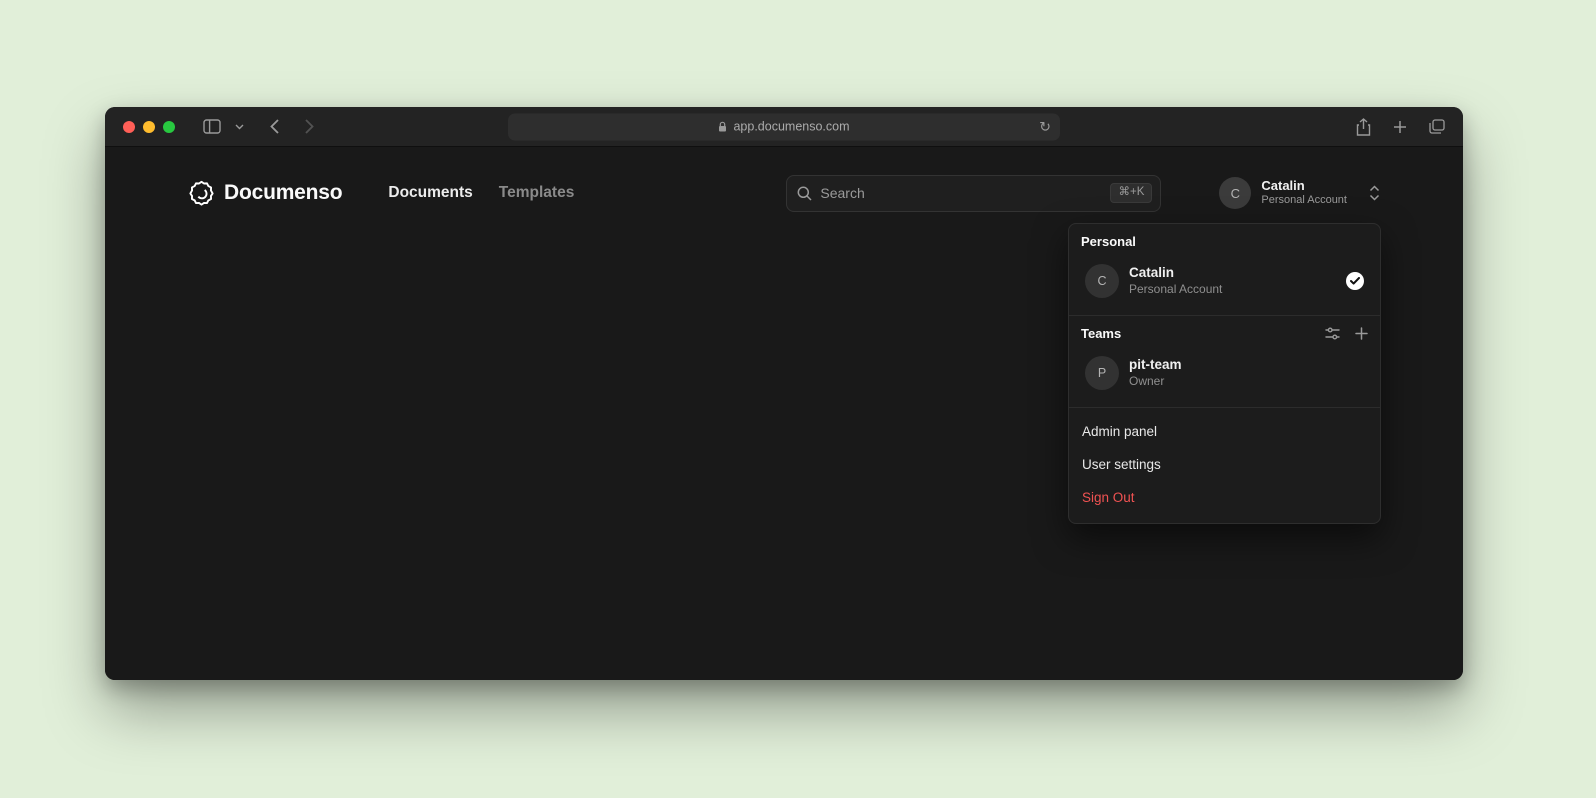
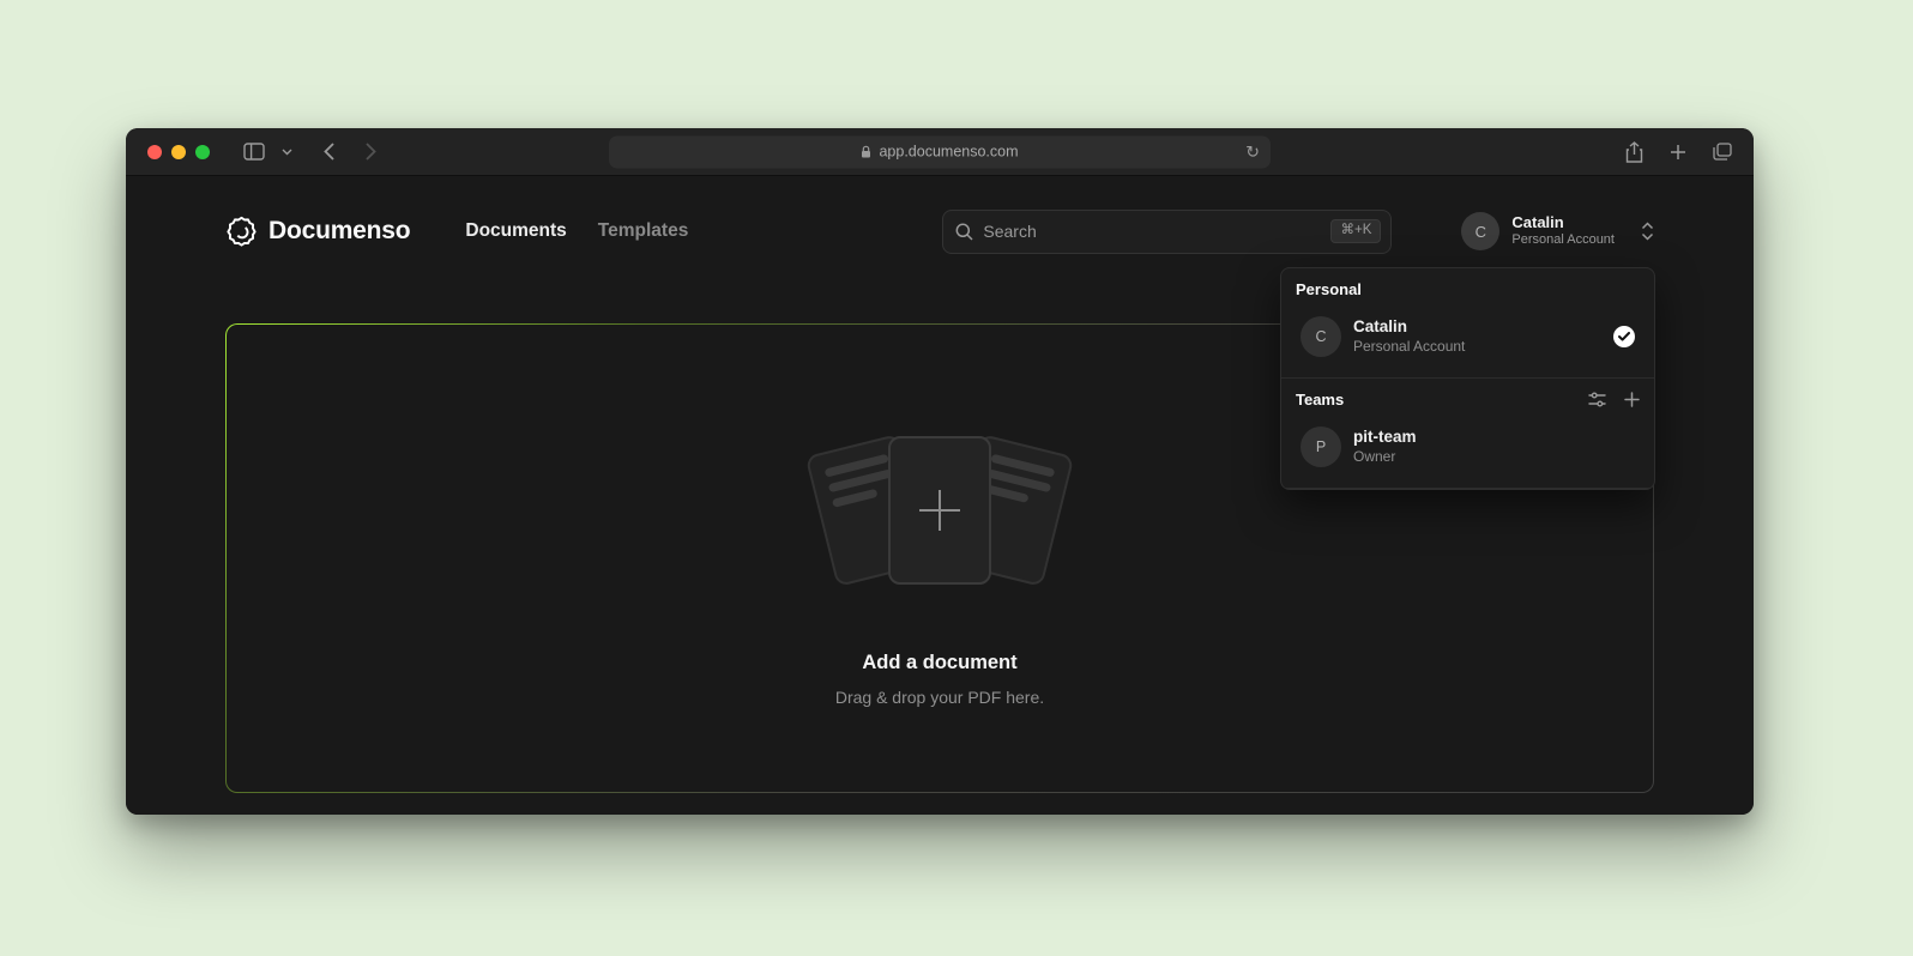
  app.documenso.com
  ↻
  Documenso
  Documents
  Templates
  Search
  ⌘+K
  C
  Catalin
  Personal Account
+ Add a document
+ Drag & drop your PDF here.
  Personal
  C
  Catalin
  Personal Account
  Teams
  P
  pit-team
  Owner
- Admin panel
- User settings
- Sign Out
